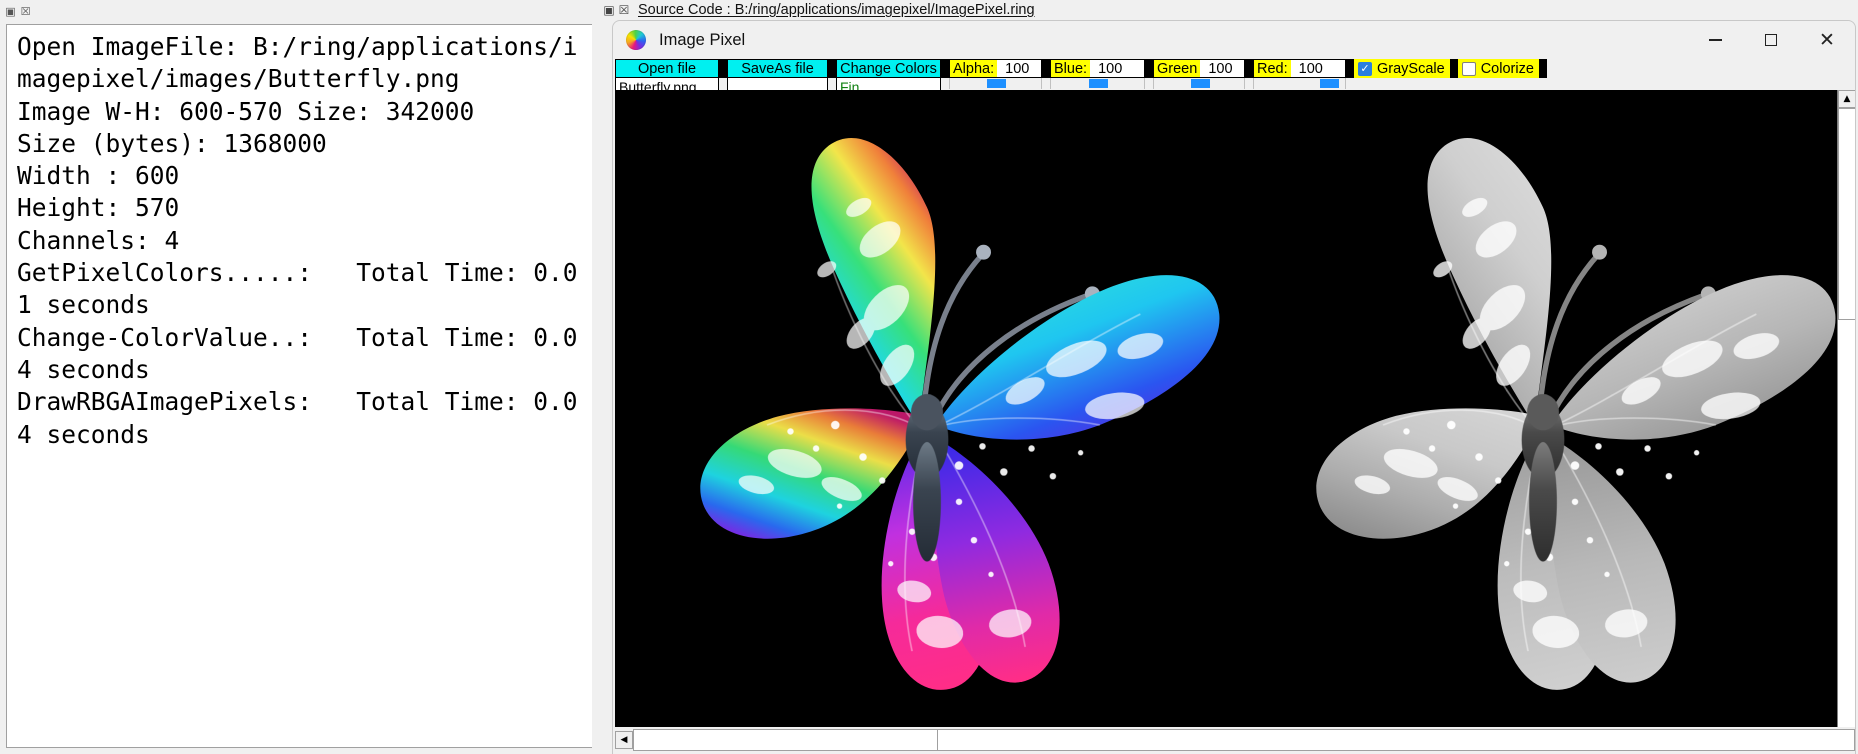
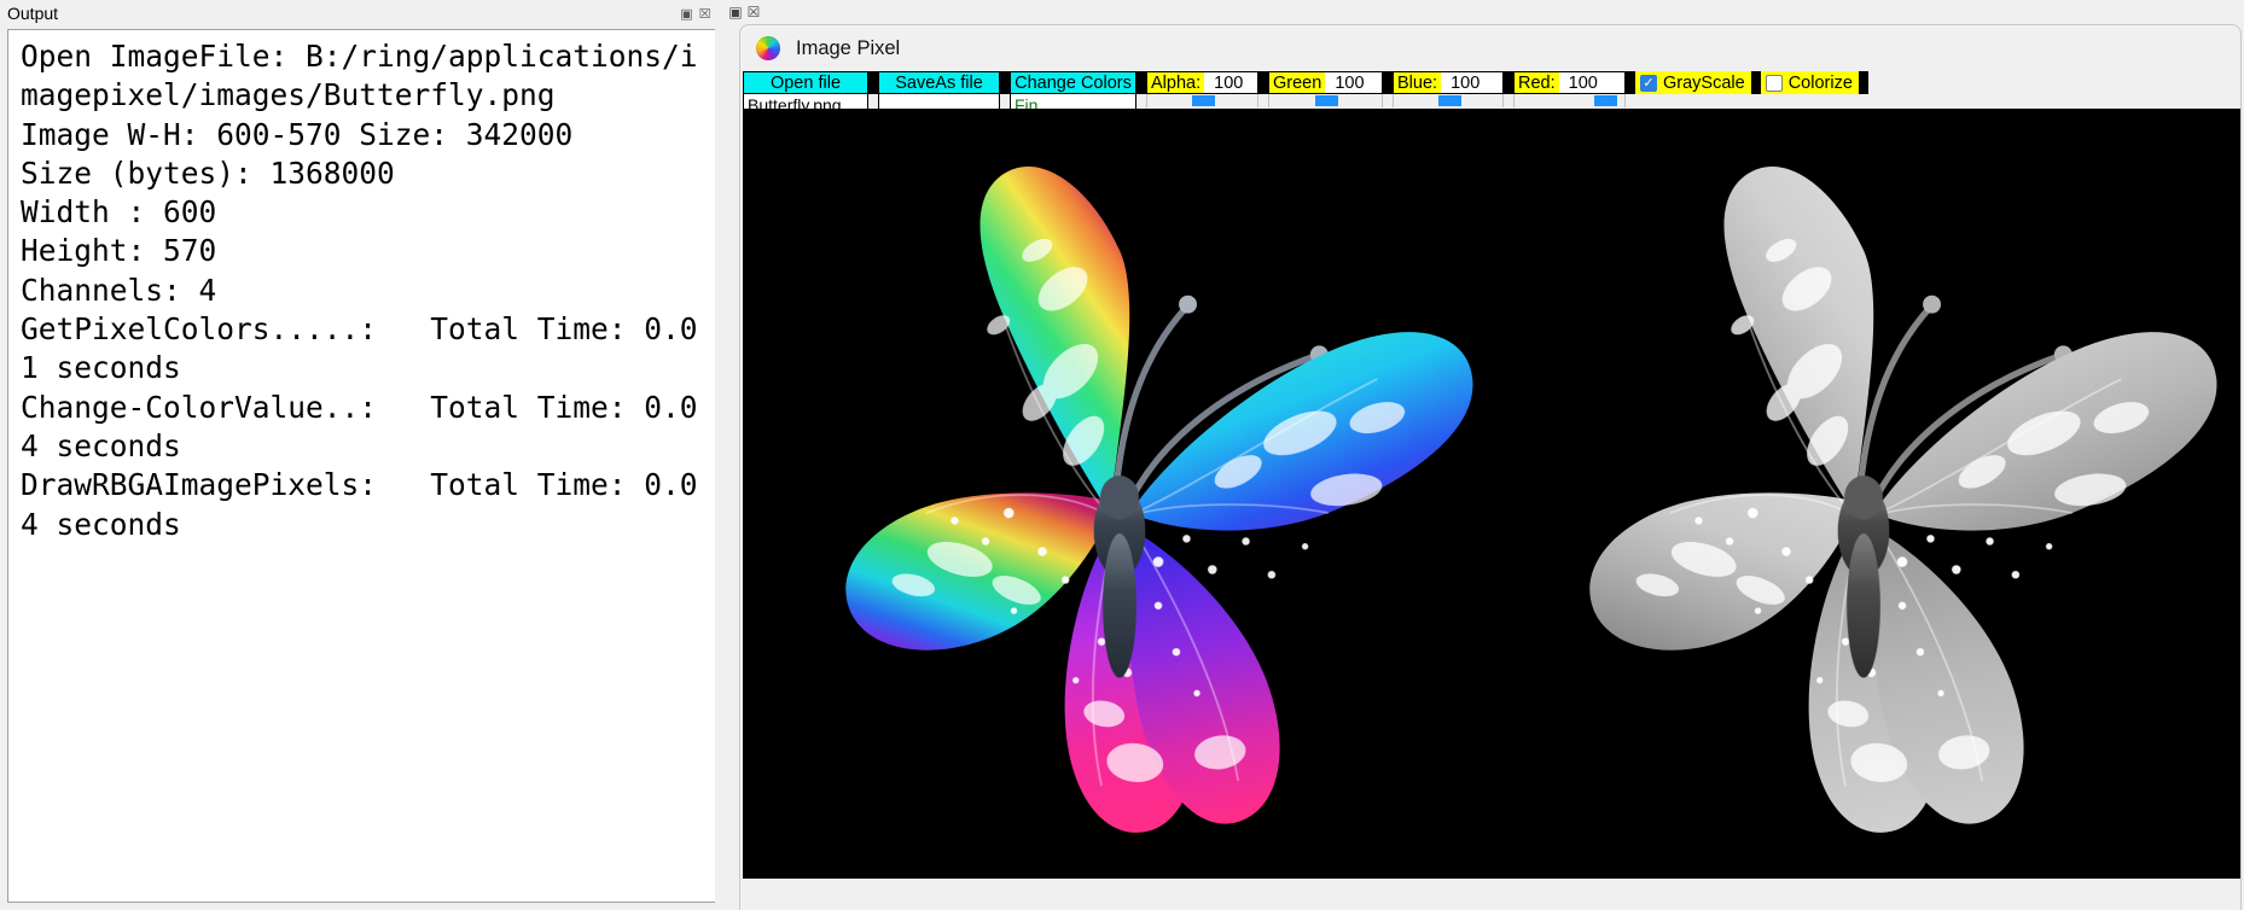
+ Output
  ▣
  ☒
  Open ImageFile: B:/ring/applications/imagepixel/images/Butterfly.png
  Image W-H: 600-570 Size: 342000
  Size (bytes): 1368000
  Width : 600
  Height: 570
  Channels: 4
  GetPixelColors.....: Total Time: 0.01 seconds
  Change-ColorValue..: Total Time: 0.04 seconds
  DrawRBGAImagePixels: Total Time: 0.04 seconds
  ▣
  ☒
- Source Code : B:/ring/applications/imagepixel/ImagePixel.ring
  Image Pixel
- ✕
  Open file
  Butterfly.png
  SaveAs file
  Change Colors
  Fin ....
  Alpha:
  100
- Blue:
+ Green
  100
- Green
+ Blue:
  100
  Red:
  100
  ✓
  GrayScale
  Colorize
- ▲
- ◀
